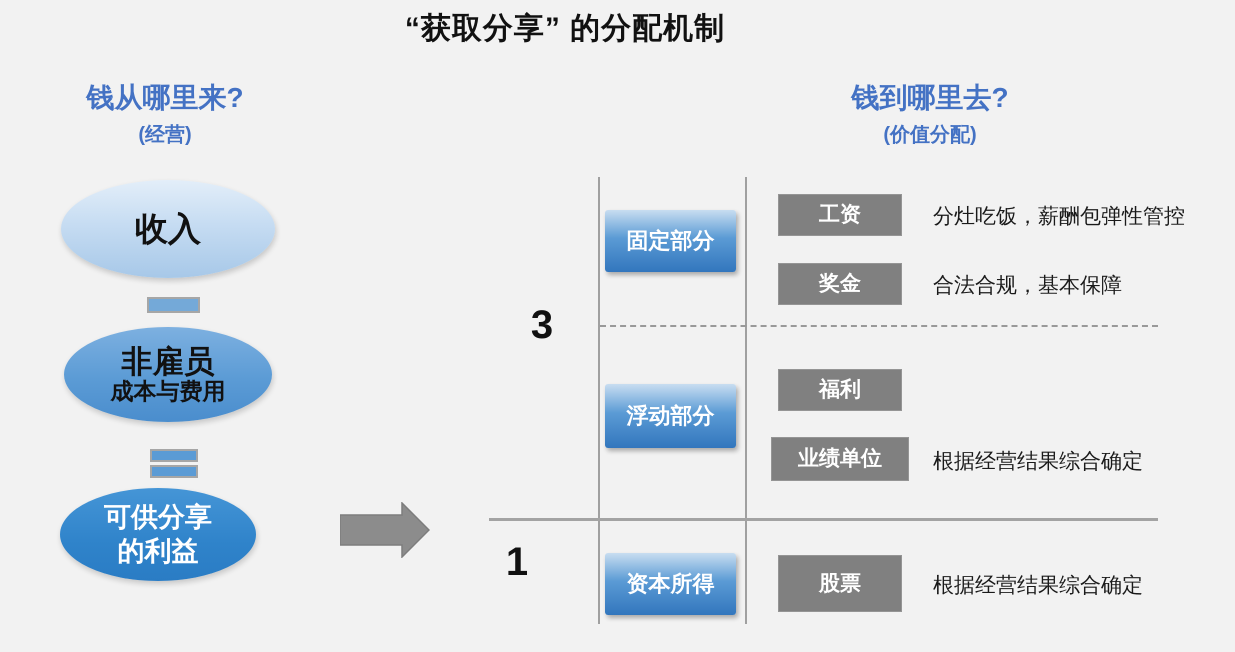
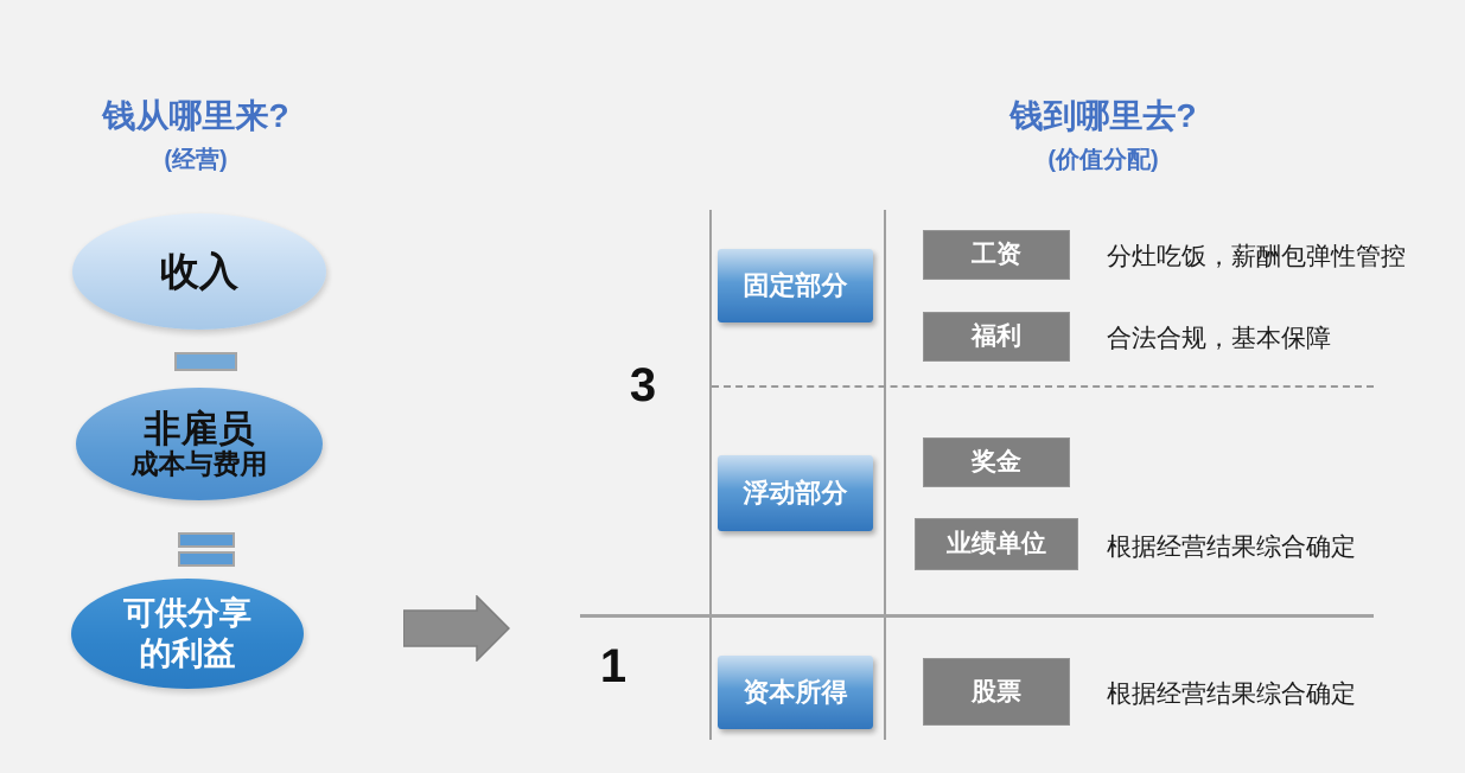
- “获取分享” 的分配机制
  钱从哪里来?
  (经营)
  收入
  非雇员
  成本与费用
  可供分享
  的利益
  钱到哪里去?
  (价值分配)
  3
  1
  固定部分
  浮动部分
  资本所得
  工资
  分灶吃饭，薪酬包弹性管控
- 奖金
+ 福利
  合法合规，基本保障
- 福利
+ 奖金
  业绩单位
  根据经营结果综合确定
  股票
  根据经营结果综合确定
